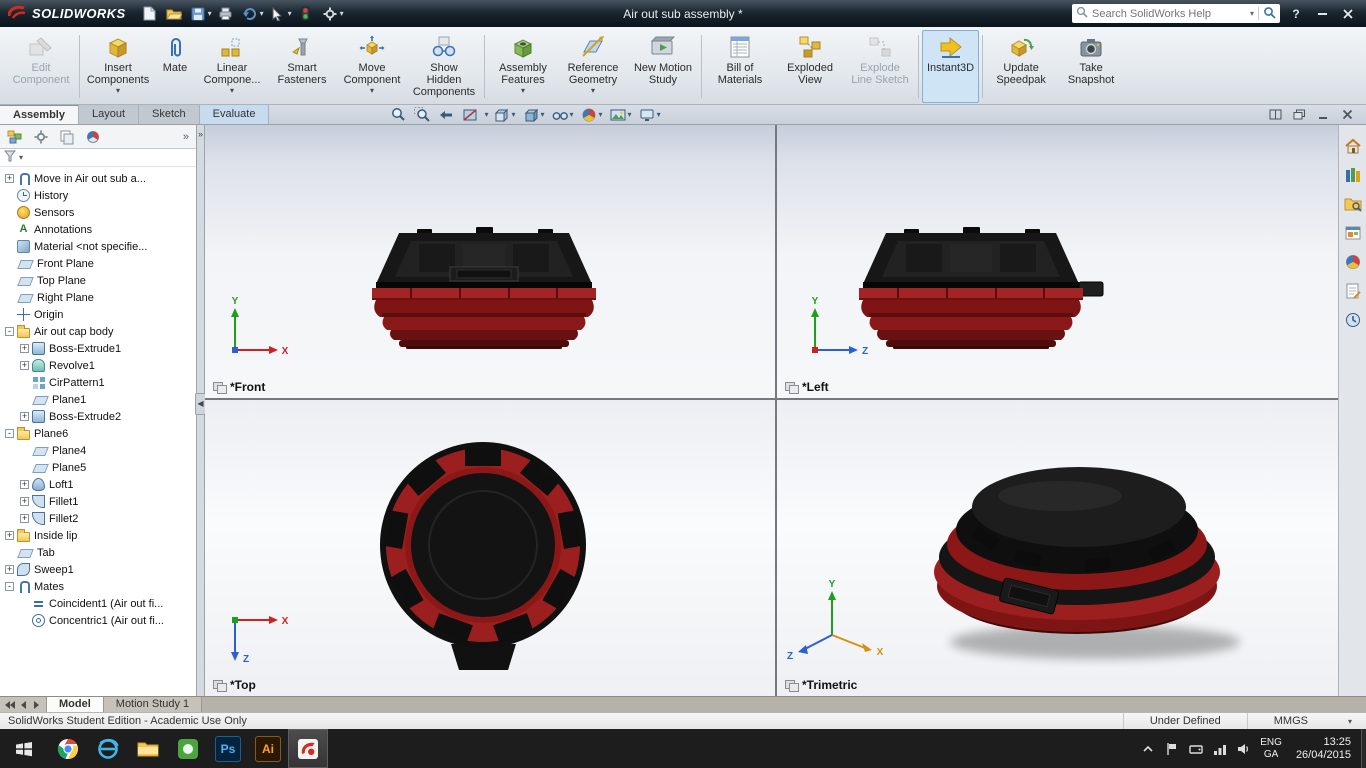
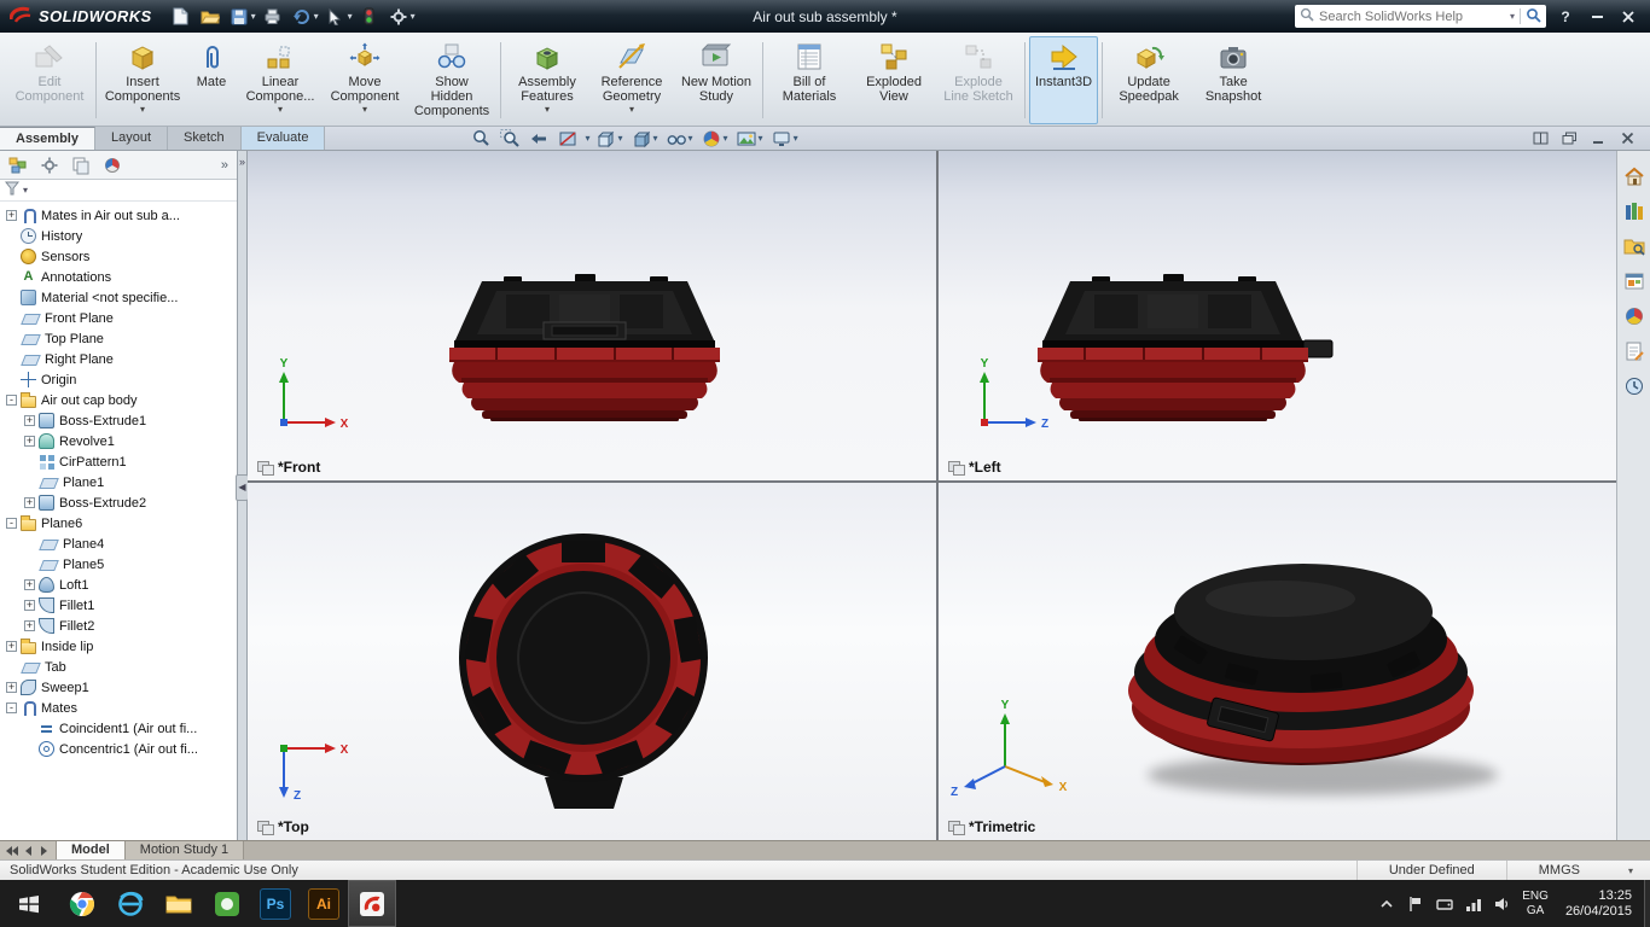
  SOLIDWORKS
  ▾
  ▾
  ▾
  ▾
  Air out sub assembly *
  Search SolidWorks Help
  ▾
  Edit Component
  Insert Components
  ▾
  Mate
  Linear Compone...
  ▾
- Smart Fasteners
  Move Component
  ▾
  Show Hidden Components
  Assembly Features
  ▾
  Reference Geometry
  ▾
  New Motion Study
  Bill of Materials
  Exploded View
  Explode Line Sketch
  Instant3D
  Update Speedpak
  Take Snapshot
  Assembly
  Layout
  Sketch
  Evaluate
  ▾
  ▾
  ▾
  ▾
  ▾
  ▾
  ▾
  ▾
  +
- Move in Air out sub a...
+ Mates in Air out sub a...
  History
  Sensors
  Annotations
  Material <not specifie...
  Front Plane
  Top Plane
  Right Plane
  Origin
  -
  Air out cap body
  +
  Boss-Extrude1
  +
  Revolve1
  CirPattern1
  Plane1
  +
  Boss-Extrude2
  -
  Plane6
  Plane4
  Plane5
  +
  Loft1
  +
  Fillet1
  +
  Fillet2
  +
  Inside lip
  Tab
  +
  Sweep1
  -
  Mates
  Coincident1 (Air out fi...
  Concentric1 (Air out fi...
  Y
  X
  *Front
  Y
  Z
  *Left
  X
  Z
  *Top
  Y
  X
  Z
  *Trimetric
  Model
  Motion Study 1
  SolidWorks Student Edition - Academic Use Only
  Under Defined
  MMGS
  ▾
  Ps
  Ai
  ENG
  GA
  13:25
  26/04/2015
